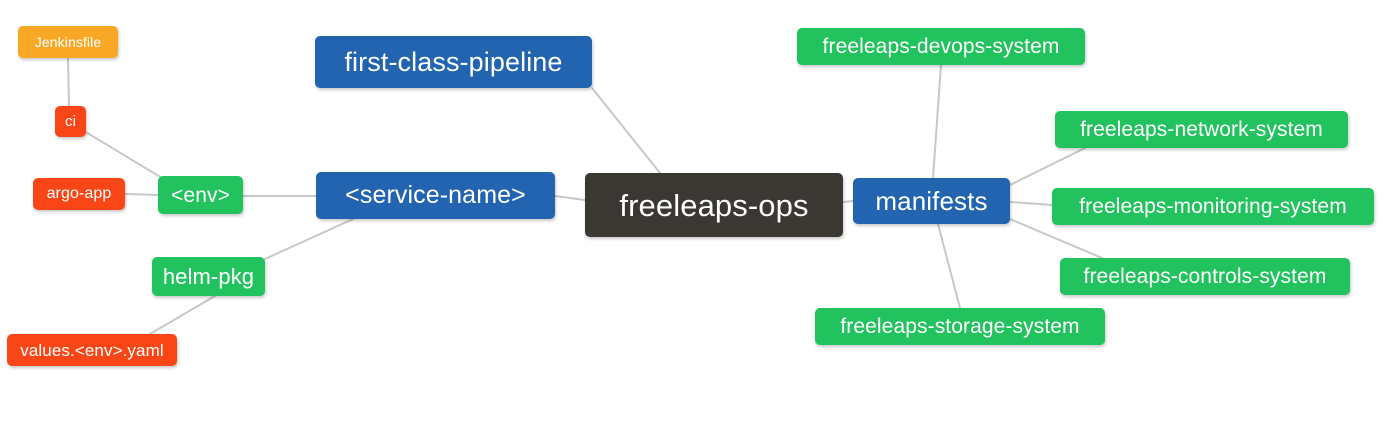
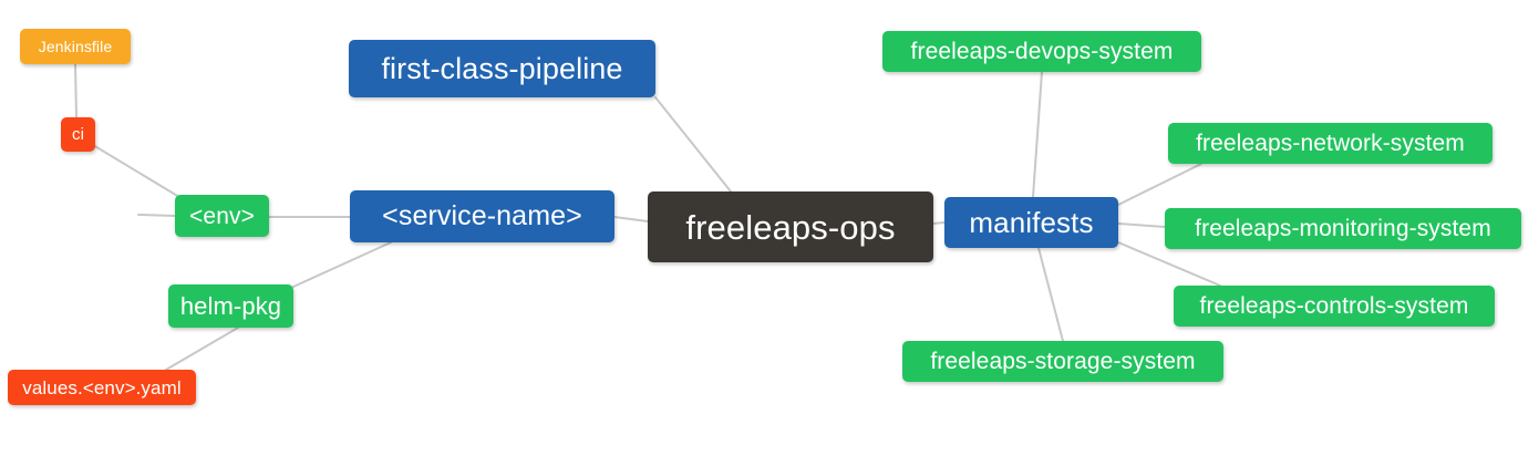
  first-class-pipeline
  Jenkinsfile
  ci
- argo-app
  <env>
  <service-name>
  helm-pkg
  values.<env>.yaml
  freeleaps-ops
  manifests
  freeleaps-devops-system
  freeleaps-network-system
  freeleaps-monitoring-system
  freeleaps-controls-system
  freeleaps-storage-system
